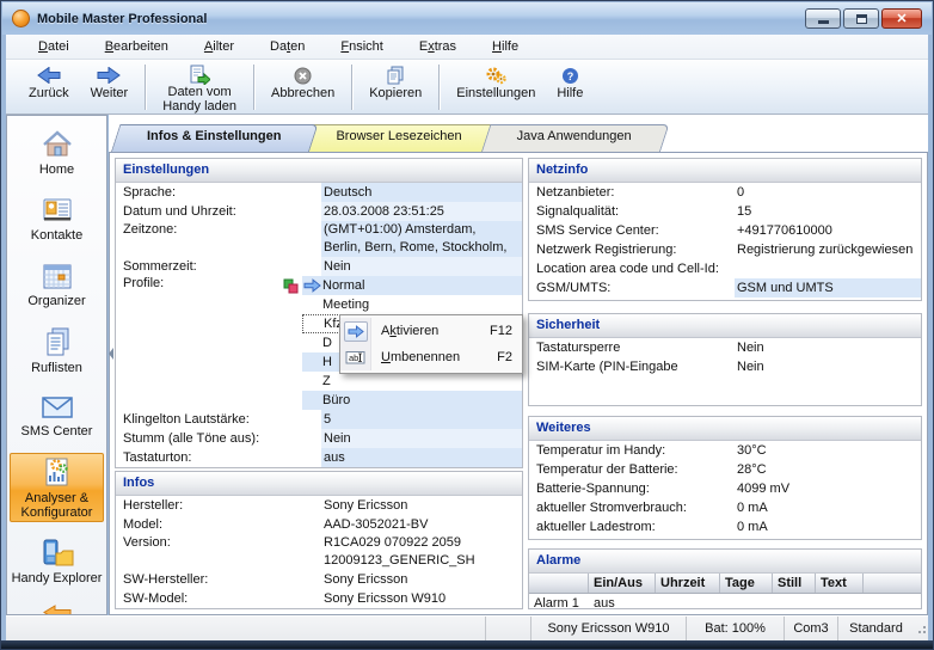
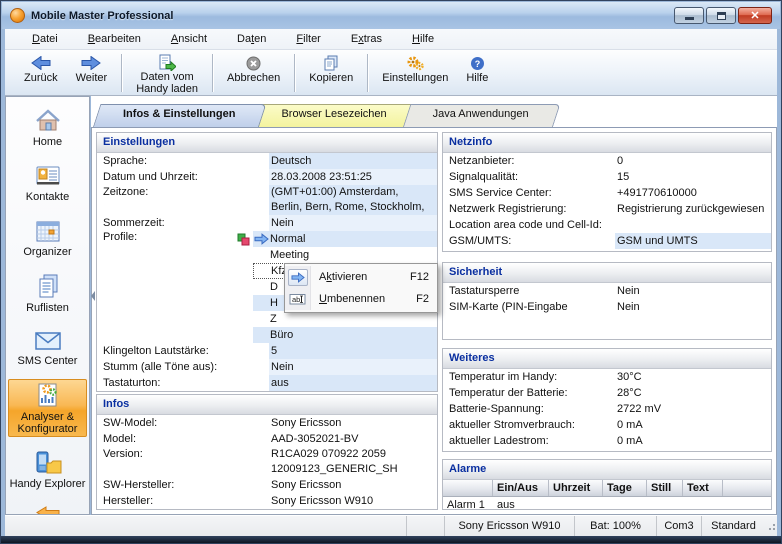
  Mobile Master Professional
  ✕
  Datei
  Bearbeiten
- Ailter
+ Ansicht
  Daten
- Fnsicht
+ Filter
  Extras
  Hilfe
  Zurück
  Weiter
  Daten vom
  Handy laden
  Abbrechen
  Kopieren
  Einstellungen
  ?
  Hilfe
  Home
  Kontakte
  Organizer
  Ruflisten
  SMS Center
  Analyser & Konfigurator
  Handy Explorer
  Infos & Einstellungen
  Browser Lesezeichen
  Java Anwendungen
  Einstellungen
  Sprache:
  Deutsch
  Datum und Uhrzeit:
  28.03.2008 23:51:25
  Zeitzone:
  (GMT+01:00) Amsterdam,
  Berlin, Bern, Rome, Stockholm,
  Sommerzeit:
  Nein
  Profile:
  Normal
  Meeting
  D
  H
  Z
  Büro
  Klingelton Lautstärke:
  5
  Stumm (alle Töne aus):
  Nein
  Tastaturton:
  aus
  Infos
- Hersteller:
+ SW-Model:
  Sony Ericsson
  Model:
  AAD-3052021-BV
  Version:
  R1CA029 070922 2059
  12009123_GENERIC_SH
  SW-Hersteller:
  Sony Ericsson
- SW-Model:
+ Hersteller:
  Sony Ericsson W910
  Netzinfo
  Netzanbieter:
  0
  Signalqualität:
  15
  SMS Service Center:
  +491770610000
  Netzwerk Registrierung:
  Registrierung zurückgewiesen
  Location area code und Cell-Id:
  GSM/UMTS:
  GSM und UMTS
  Sicherheit
  Tastatursperre
  Nein
  SIM-Karte (PIN-Eingabe
  Nein
  Weiteres
  Temperatur im Handy:
  30°C
  Temperatur der Batterie:
  28°C
  Batterie-Spannung:
- 4099 mV
+ 2722 mV
  aktueller Stromverbrauch:
  0 mA
  aktueller Ladestrom:
  0 mA
  Alarme
  Ein/Aus
  Uhrzeit
  Tage
  Still
  Text
  Alarm 1
  aus
  Aktivieren
  F12
  ab
  Umbenennen
  F2
  Sony Ericsson W910
  Bat: 100%
  Com3
  Standard
